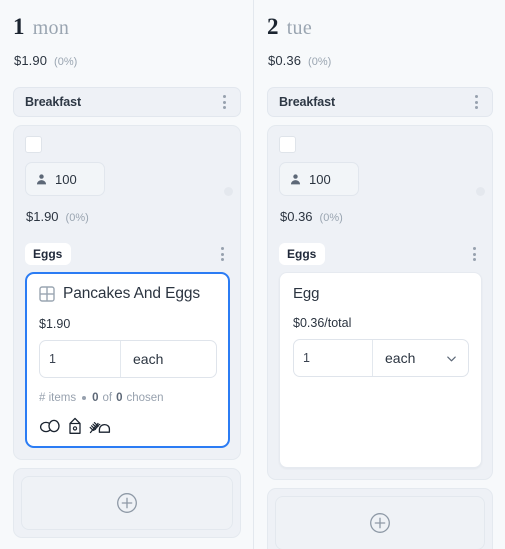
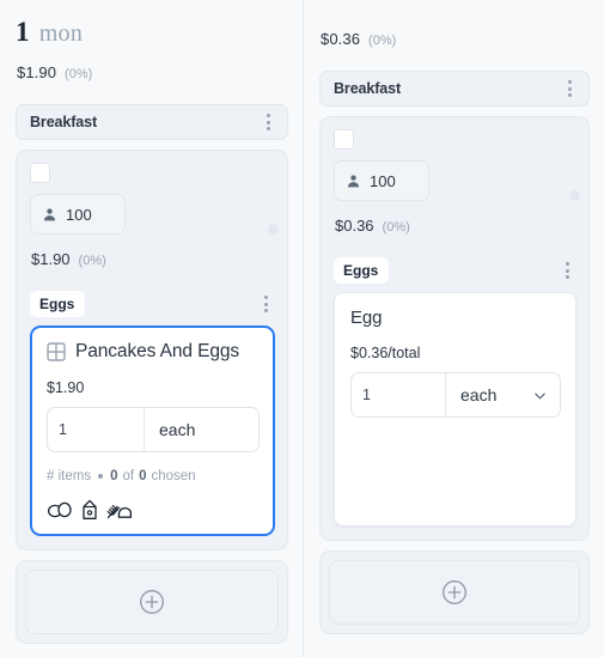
  1
  mon
  $1.90
  (0%)
  Breakfast
  100
  $1.90
  (0%)
  Eggs
  Pancakes And Eggs
  $1.90
  1
  each
  # items
  0
  of
  0
  chosen
- 2
- tue
  $0.36
  (0%)
  Breakfast
  100
  $0.36
  (0%)
  Eggs
  Egg
  $0.36/total
  1
  each
